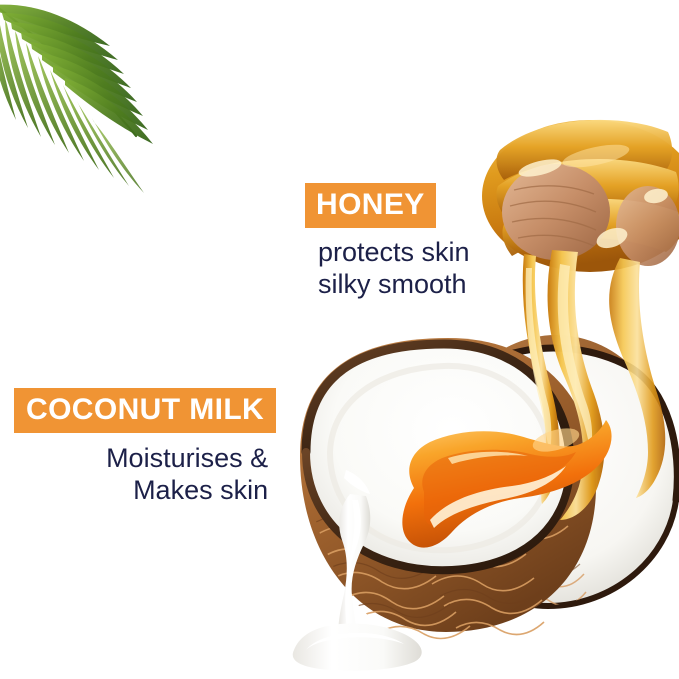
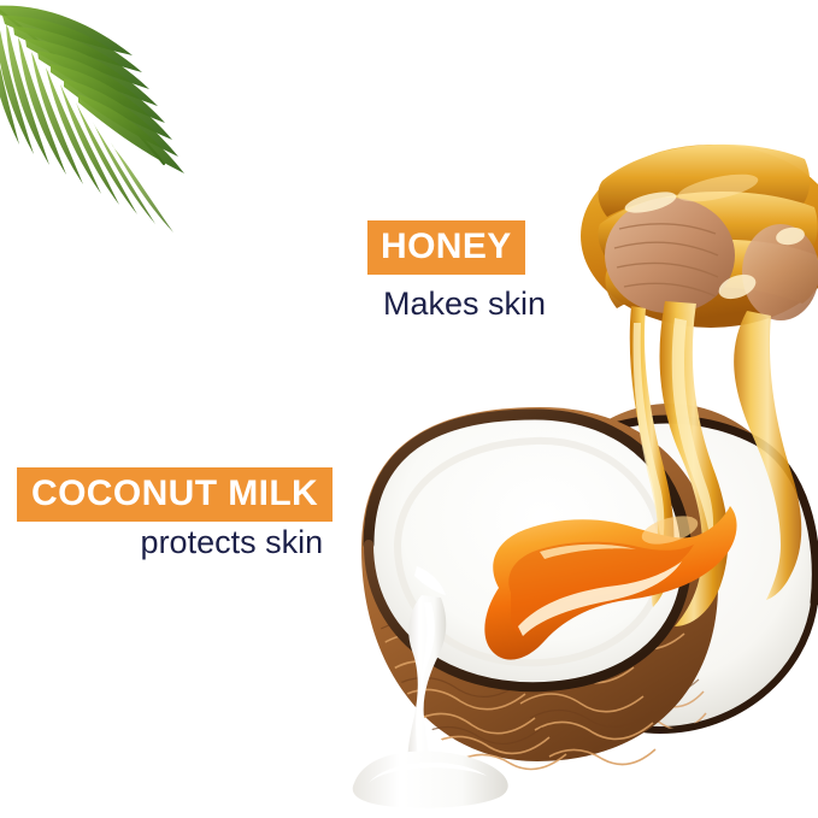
  HONEY
- protects skin
+ Makes skin
- silky smooth
  COCONUT MILK
- Moisturises &
- Makes skin
+ protects skin
